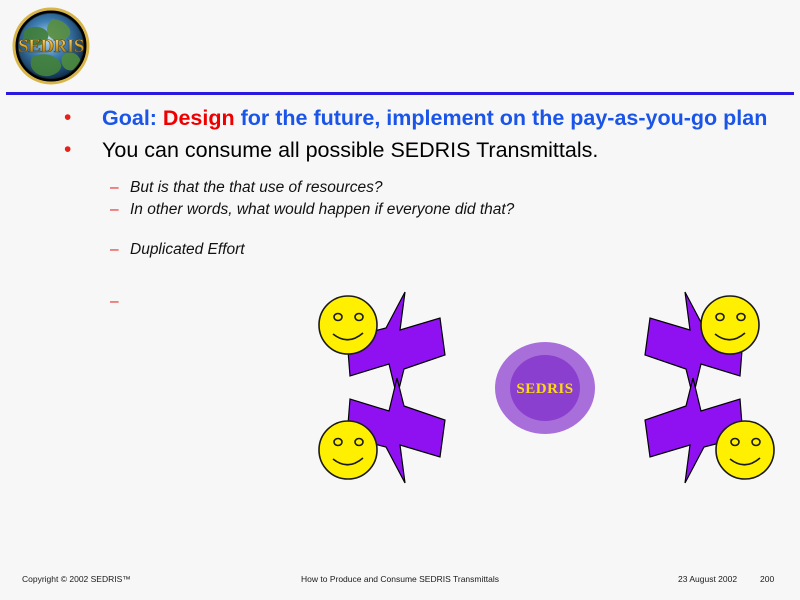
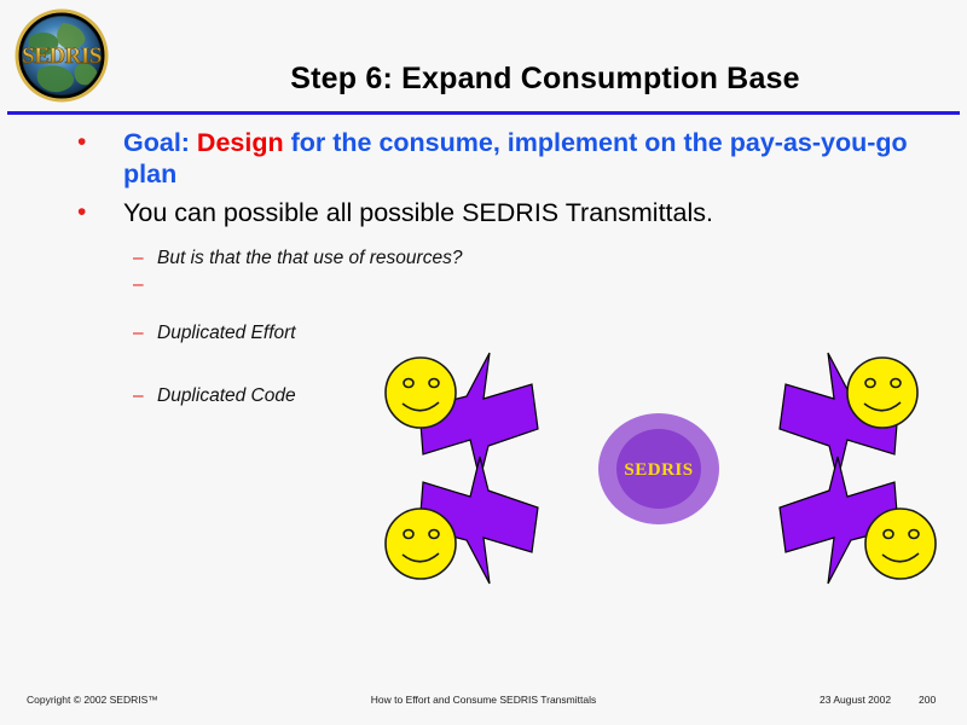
  SEDRIS
+ Step 6: Expand Consumption Base
  •
- Goal: Design for the future, implement on the pay-as-you-go plan
+ Goal: Design for the consume, implement on the pay-as-you-go plan
  •
- You can consume all possible SEDRIS Transmittals.
+ You can possible all possible SEDRIS Transmittals.
  –
  But is that the that use of resources?
  –
- In other words, what would happen if everyone did that?
  –
  Duplicated Effort
  –
+ Duplicated Code
  SEDRIS
  Copyright © 2002 SEDRIS™
- How to Produce and Consume SEDRIS Transmittals
+ How to Effort and Consume SEDRIS Transmittals
  23 August 2002
  200
